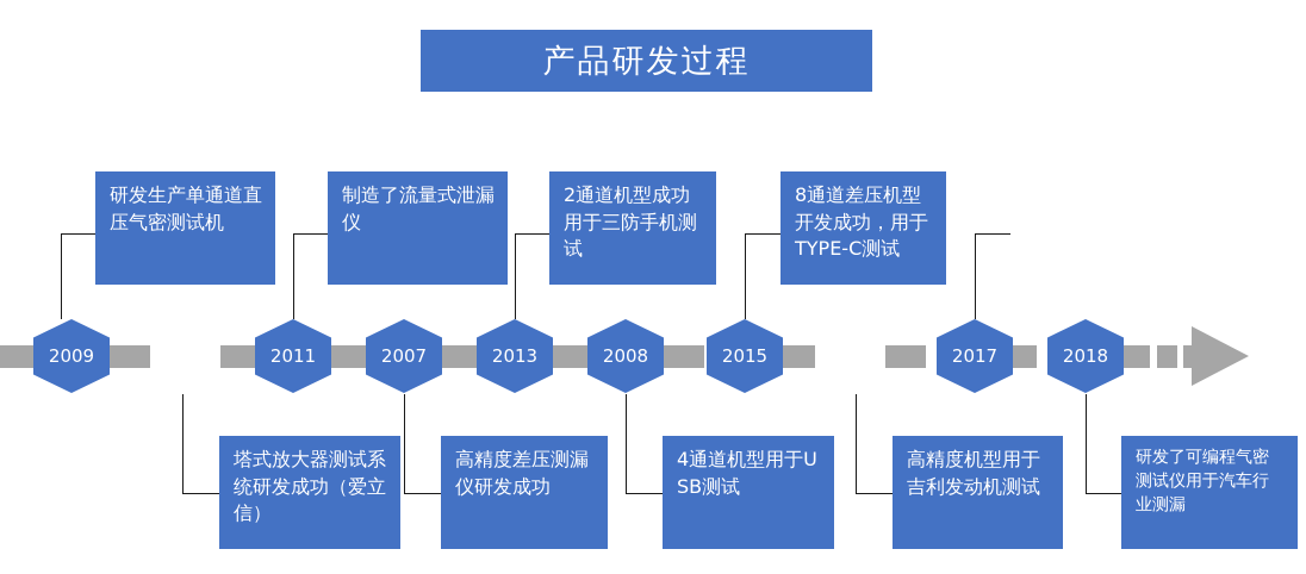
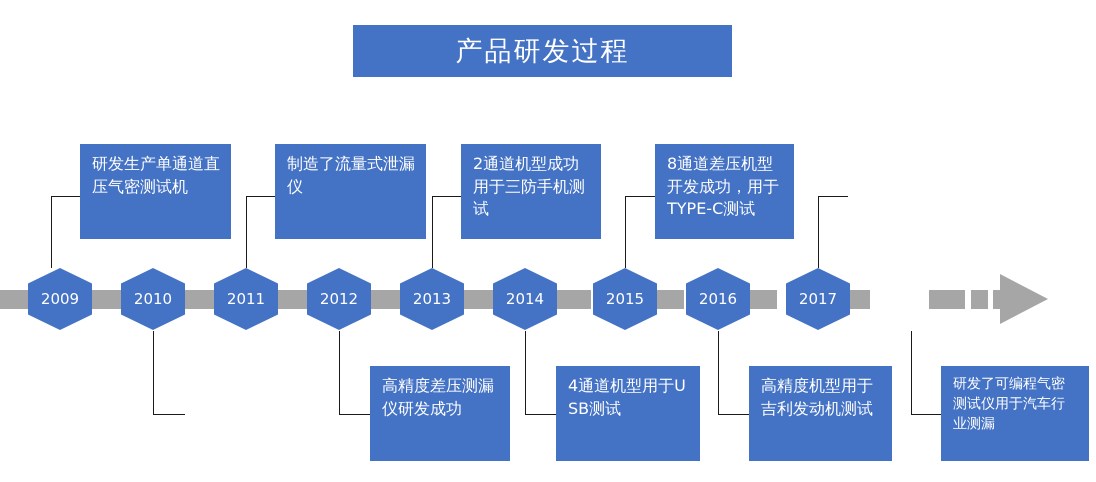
  产品研发过程
  研发生产单通道直压气密测试机
  制造了流量式泄漏仪
  2通道机型成功用于三防手机测试
  8通道差压机型开发成功，用于TYPE-C测试
- 塔式放大器测试系统研发成功（爱立信）
  高精度差压测漏仪研发成功
  4通道机型用于USB测试
  高精度机型用于吉利发动机测试
  研发了可编程气密测试仪用于汽车行业测漏
  2009
+ 2010
  2011
- 2007
+ 2012
  2013
- 2008
+ 2014
  2015
+ 2016
  2017
- 2018
